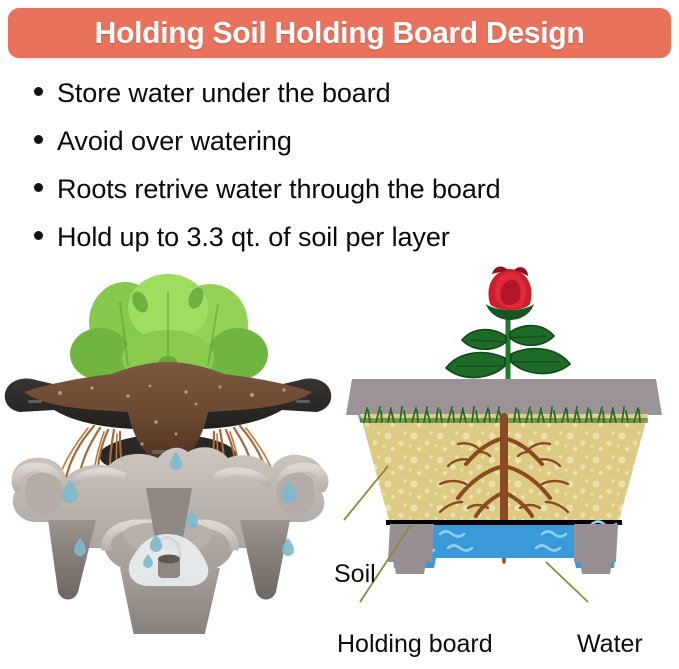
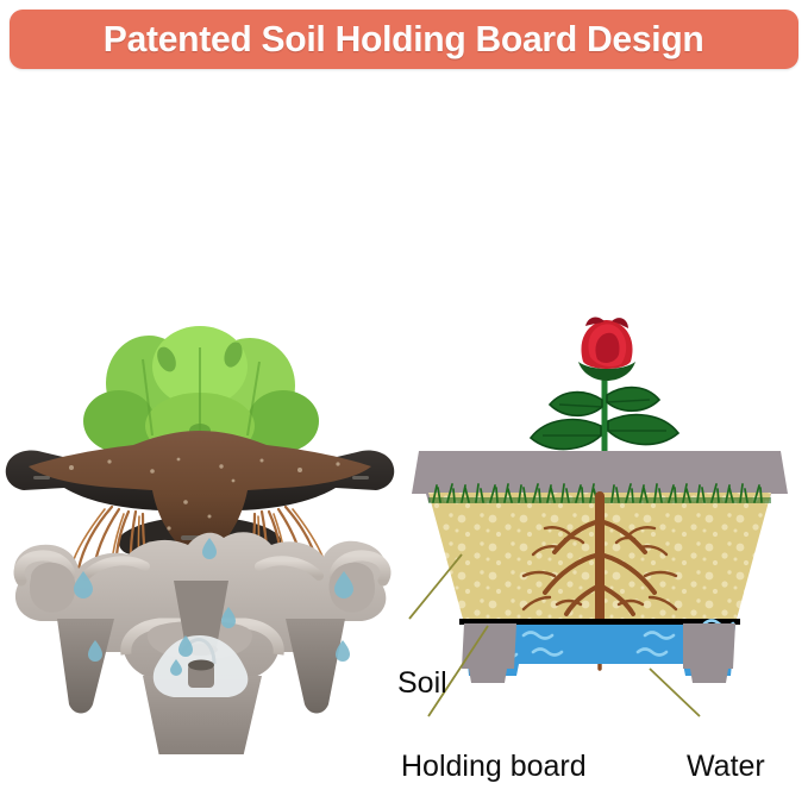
- Holding Soil Holding Board Design
+ Patented Soil Holding Board Design
- Store water under the board
- Avoid over watering
- Roots retrive water through the board
- Hold up to 3.3 qt. of soil per layer
  Soil
  Holding board
  Water
